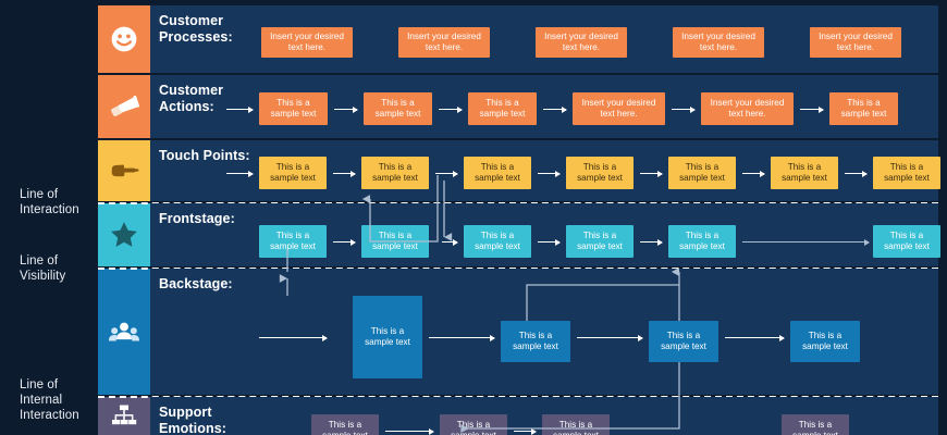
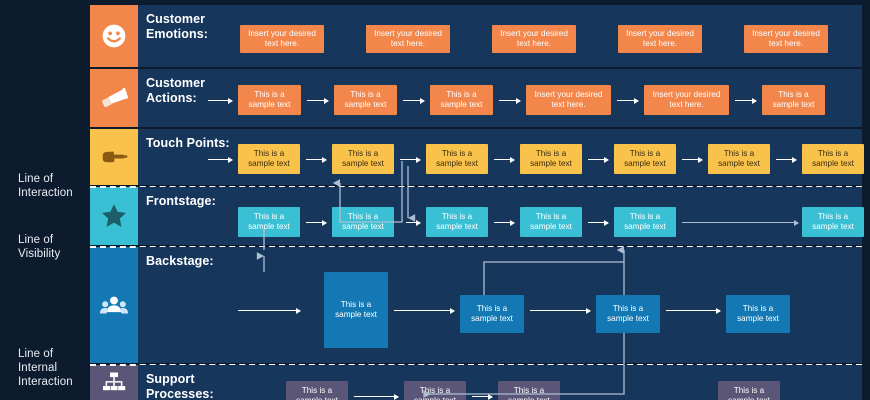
  Line of
  Interaction
  Line of
  Visibility
  Line of
  Internal
  Interaction
  Customer
- Processes:
+ Emotions:
  Insert your desired text here.
  Insert your desired text here.
  Insert your desired text here.
  Insert your desired text here.
  Insert your desired text here.
  Customer
  Actions:
  This is a sample text
  This is a sample text
  This is a sample text
  Insert your desired text here.
  Insert your desired text here.
  This is a sample text
  Touch Points:
  This is a sample text
  This is a sample text
  This is a sample text
  This is a sample text
  This is a sample text
  This is a sample text
  This is a sample text
  Frontstage:
  This is a sample text
  This is a sample text
  This is a sample text
  This is a sample text
  This is a sample text
  This is a sample text
  Backstage:
  This is a sample text
  This is a sample text
  This is a sample text
  This is a sample text
  Support
- Emotions:
+ Processes:
